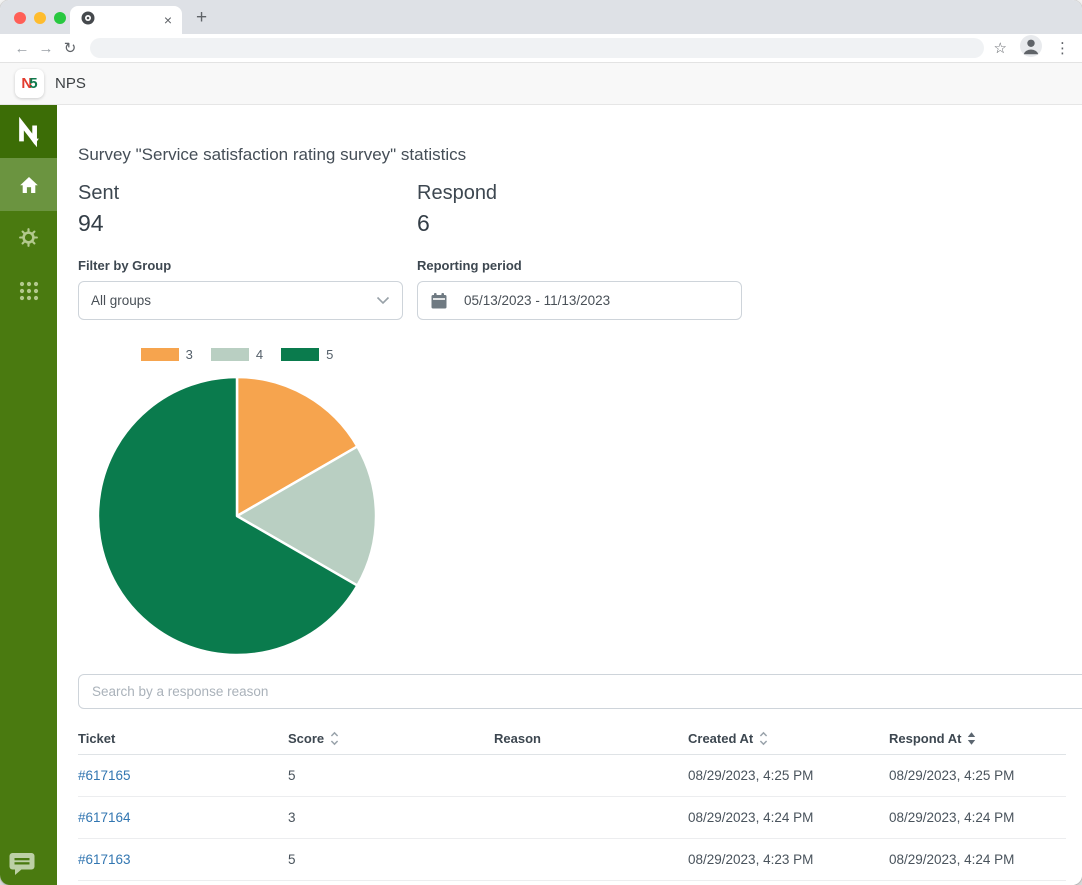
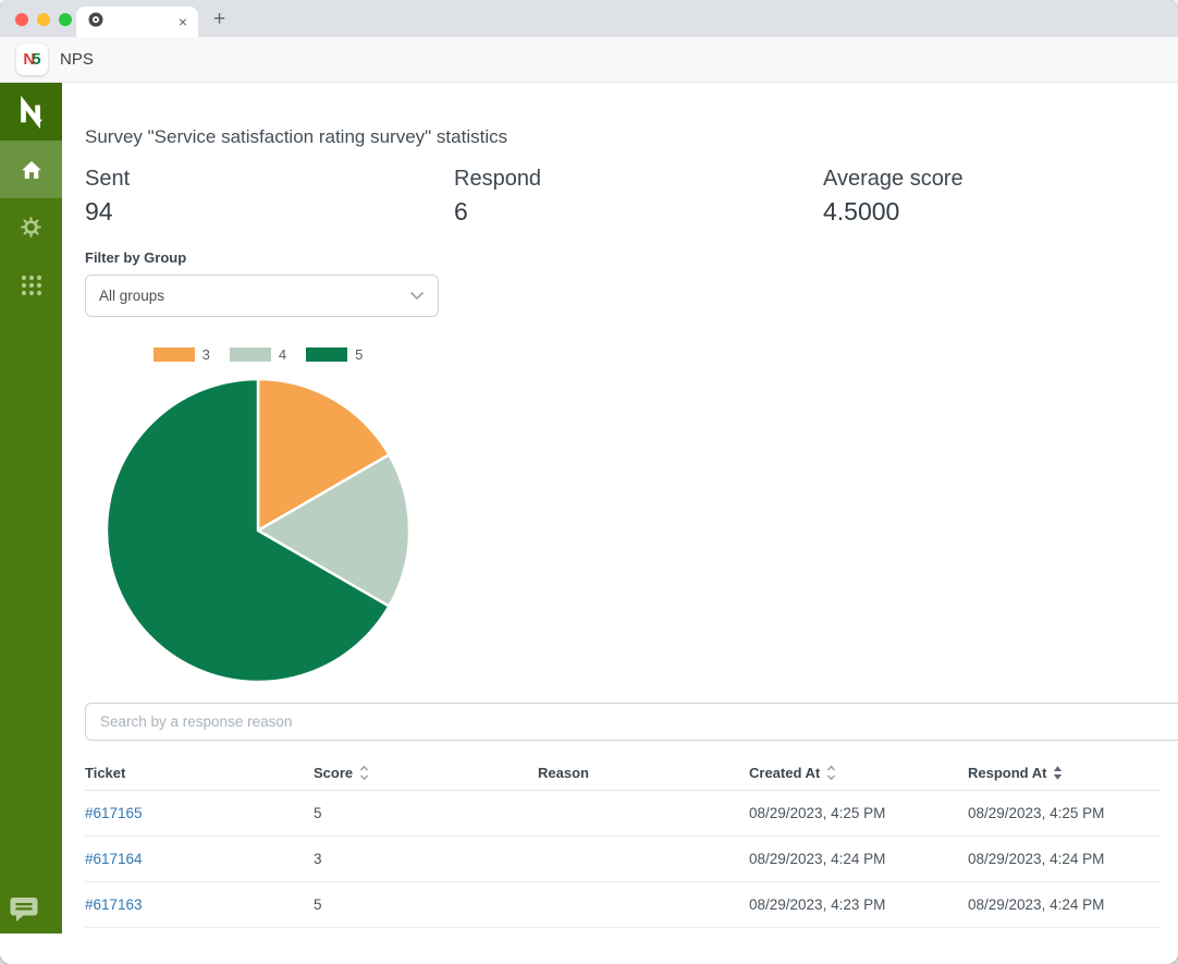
  ×
  +
- ←
- →
- ↻
- ☆
- ⋮
  N
  5
  NPS
  Survey "Service satisfaction rating survey" statistics
  Sent
  94
  Respond
  6
+ Average score
+ 4.5000
  Filter by Group
  All groups
- Reporting period
- 05/13/2023 - 11/13/2023
  3
  4
  5
  Search by a response reason
  Ticket
  Score
  Reason
  Created At
  Respond At
  #617165
  5
  08/29/2023, 4:25 PM
  08/29/2023, 4:25 PM
  #617164
  3
  08/29/2023, 4:24 PM
  08/29/2023, 4:24 PM
  #617163
  5
  08/29/2023, 4:23 PM
  08/29/2023, 4:24 PM
